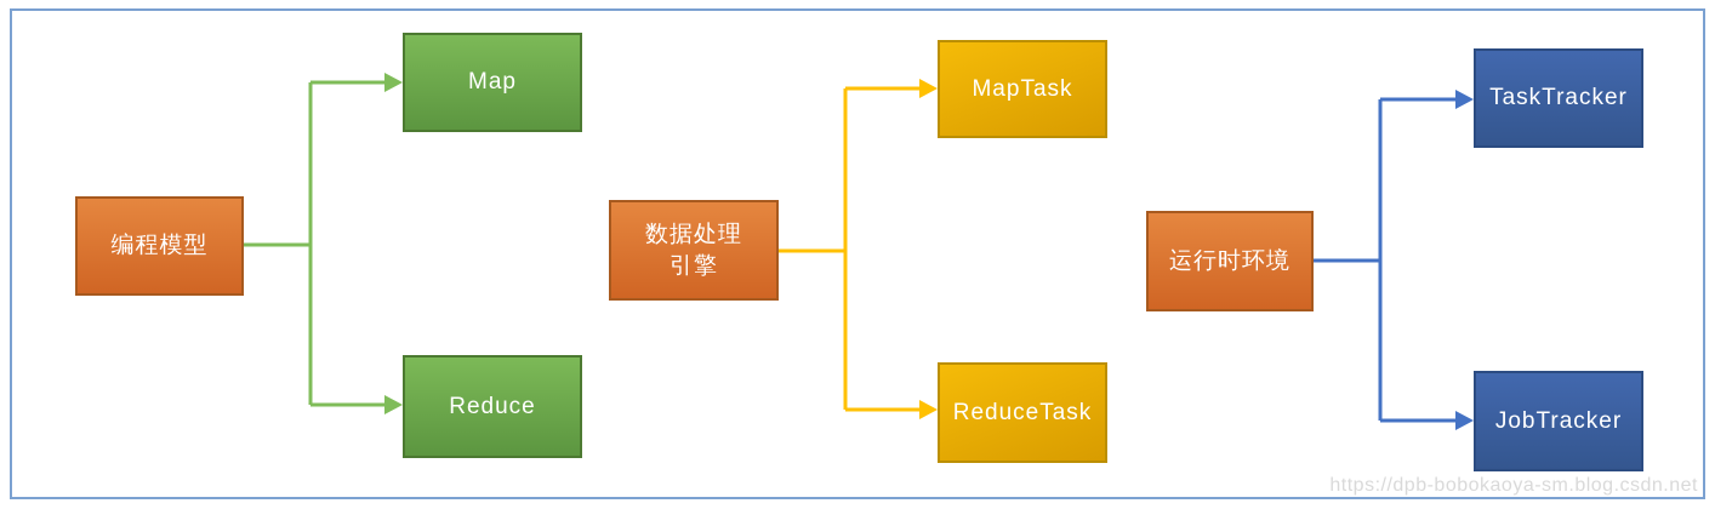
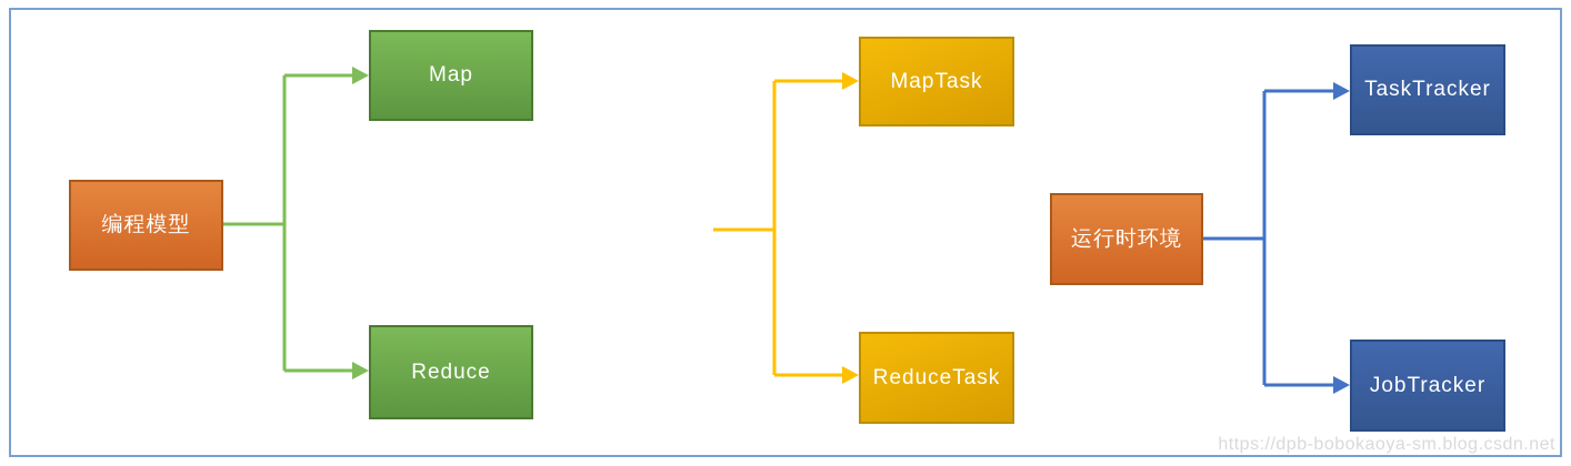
  编程模型
  Map
  Reduce
- 数据处理
- 引擎
  MapTask
  ReduceTask
  运行时环境
  TaskTracker
  JobTracker
  https://dpb-bobokaoya-sm.blog.csdn.net
